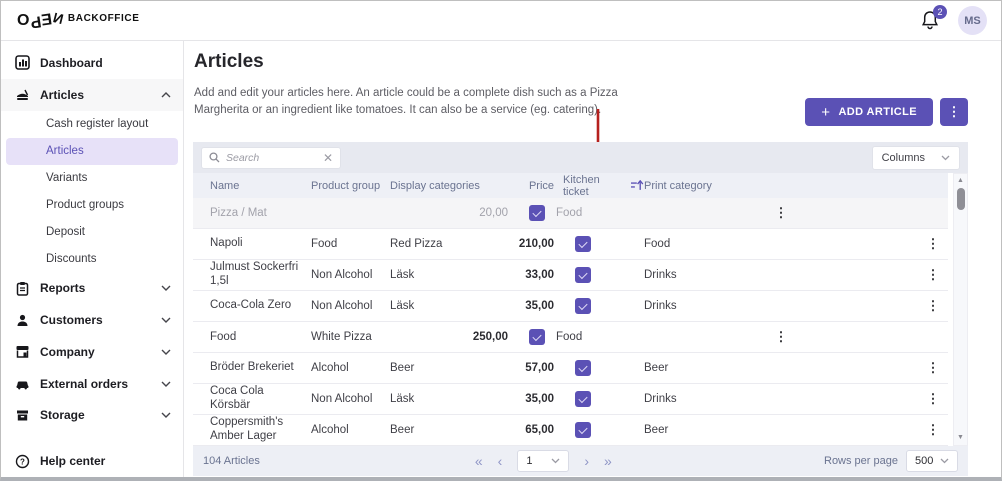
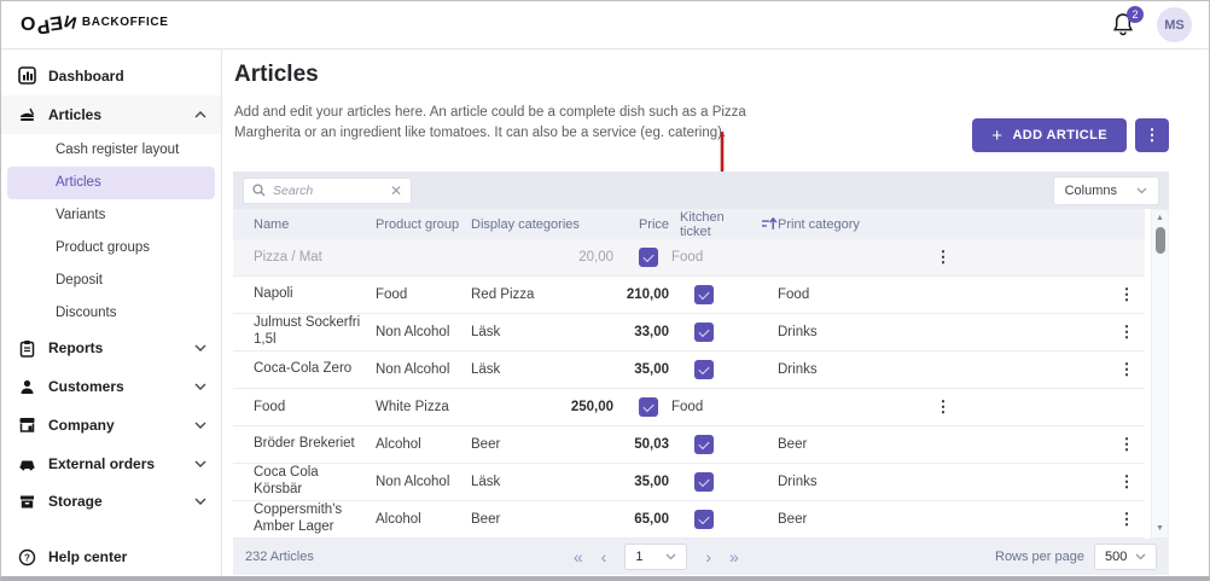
  O
  BACKOFFICE
  2
  MS
  Dashboard
  Articles
  Cash register layout
  Articles
  Variants
  Product groups
  Deposit
  Discounts
  Reports
  Customers
  Company
  External orders
  Storage
  ?
  Help center
  Articles
  Add and edit your articles here. An article could be a complete dish such as a Pizza Margherita or an ingredient like tomatoes. It can also be a service (eg. catering).
  +
  ADD ARTICLE
  ⋮
  Search
  ✕
  Columns
  Name
  Product group
  Display categories
  Price
  Kitchen ticket
  Print category
  Pizza / Mat
  20,00
  Food
  ⋮
  Napoli
  Food
  Red Pizza
  210,00
  Food
  ⋮
  Julmust Sockerfri 1,5l
  Non Alcohol
  Läsk
  33,00
  Drinks
  ⋮
  Coca-Cola Zero
  Non Alcohol
  Läsk
  35,00
  Drinks
  ⋮
  Food
  White Pizza
  250,00
  Food
  ⋮
  Bröder Brekeriet
  Alcohol
  Beer
- 57,00
+ 50,03
  Beer
  ⋮
  Coca Cola Körsbär
  Non Alcohol
  Läsk
  35,00
  Drinks
  ⋮
  Coppersmith's Amber Lager
  Alcohol
  Beer
  65,00
  Beer
  ⋮
- 104 Articles
+ 232 Articles
  «
  ‹
  1
  ›
  »
  Rows per page
  500
